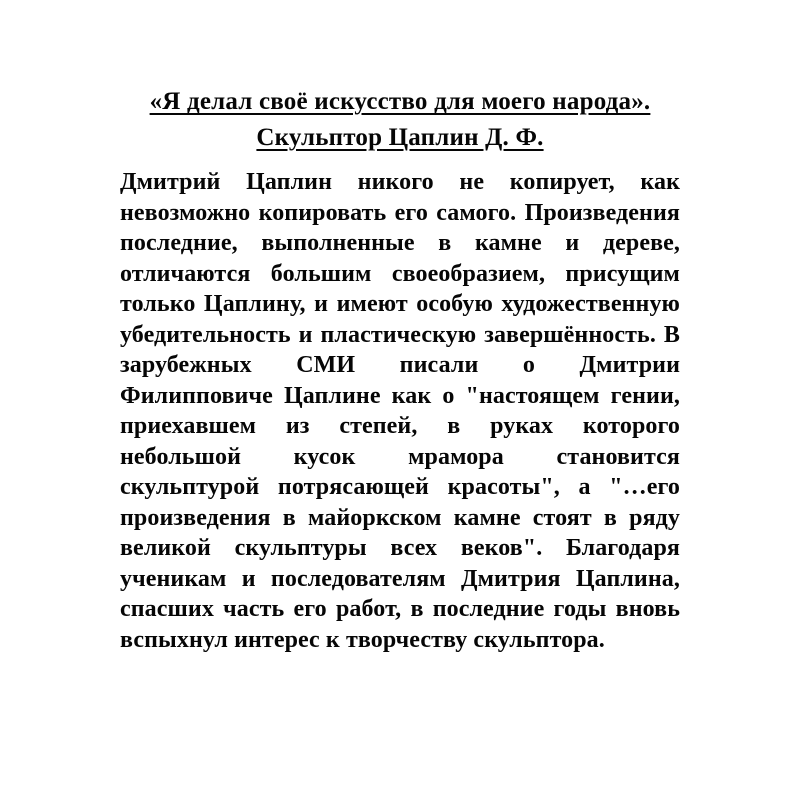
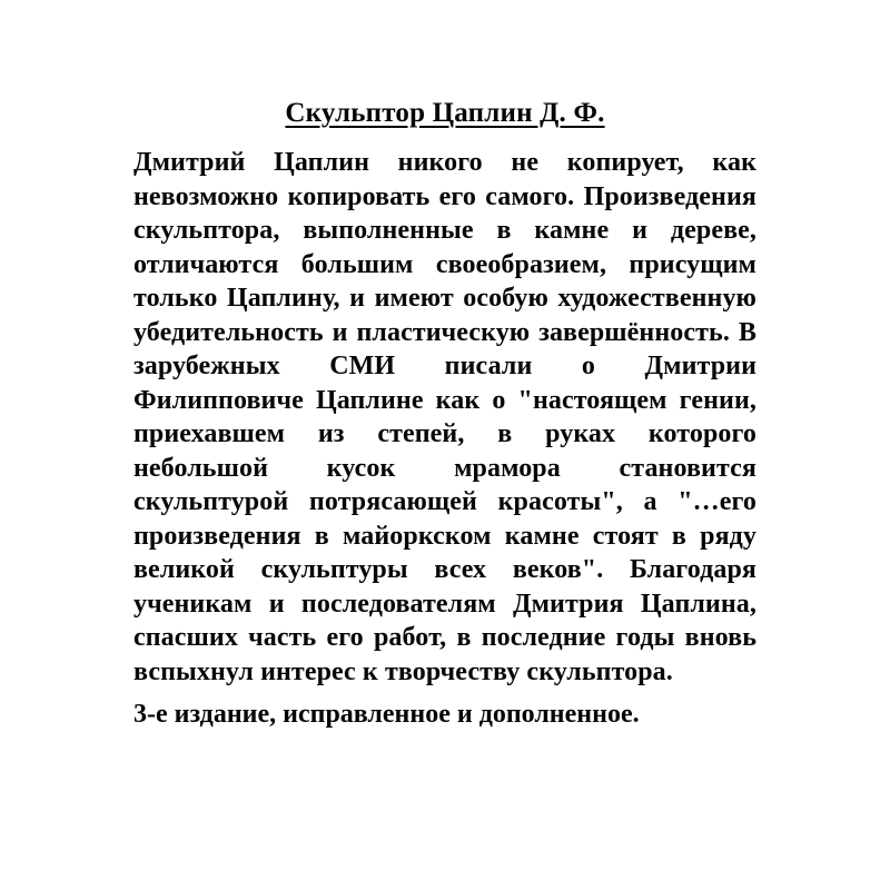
- «Я делал своё искусство для моего народа».
  Скульптор Цаплин Д. Ф.
- Дмитрий Цаплин никого не копирует, как невозможно копировать его самого. Произведения последние, выполненные в камне и дереве, отличаются большим своеобразием, присущим только Цаплину, и имеют особую художественную убедительность и пластическую завершённость. В зарубежных СМИ писали о Дмитрии Филипповиче Цаплине как о "настоящем гении, приехавшем из степей, в руках которого небольшой кусок мрамора становится скульптурой потрясающей красоты", а "…его произведения в майоркском камне стоят в ряду великой скульптуры всех веков". Благодаря ученикам и последователям Дмитрия Цаплина, спасших часть его работ, в последние годы вновь вспыхнул интерес к творчеству скульптора.
+ Дмитрий Цаплин никого не копирует, как невозможно копировать его самого. Произведения скульптора, выполненные в камне и дереве, отличаются большим своеобразием, присущим только Цаплину, и имеют особую художественную убедительность и пластическую завершённость. В зарубежных СМИ писали о Дмитрии Филипповиче Цаплине как о "настоящем гении, приехавшем из степей, в руках которого небольшой кусок мрамора становится скульптурой потрясающей красоты", а "…его произведения в майоркском камне стоят в ряду великой скульптуры всех веков". Благодаря ученикам и последователям Дмитрия Цаплина, спасших часть его работ, в последние годы вновь вспыхнул интерес к творчеству скульптора.
+ 3-е издание, исправленное и дополненное.
